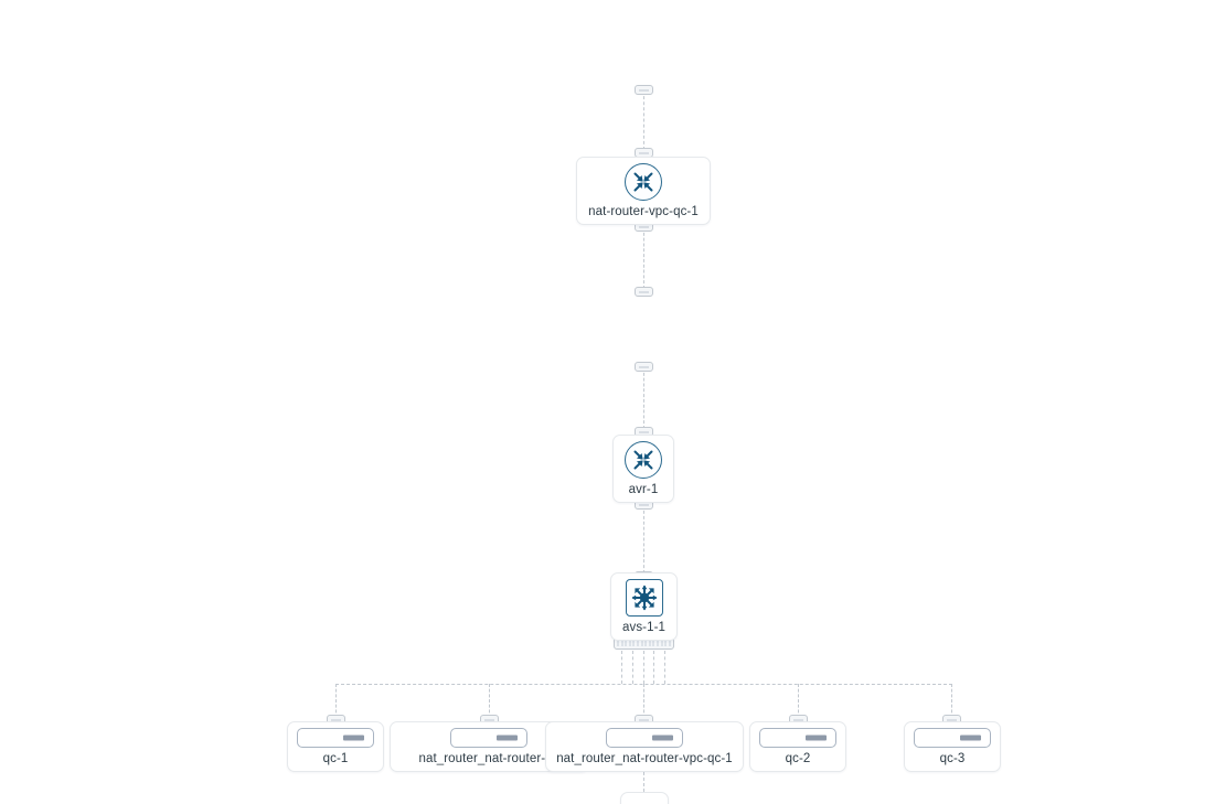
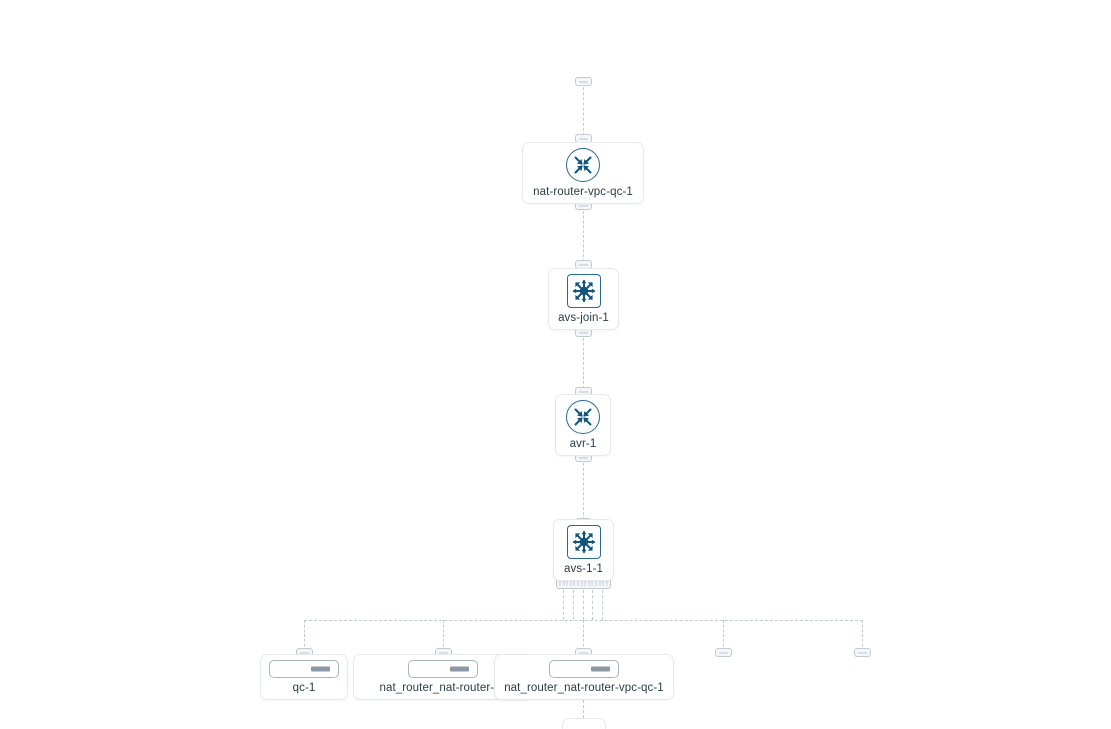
  nat-router-vpc-qc-1
+ avs-join-1
  avr-1
  avs-1-1
  qc-1
  nat_router_nat-router-
  nat_router_nat-router-vpc-qc-1
- qc-2
- qc-3
